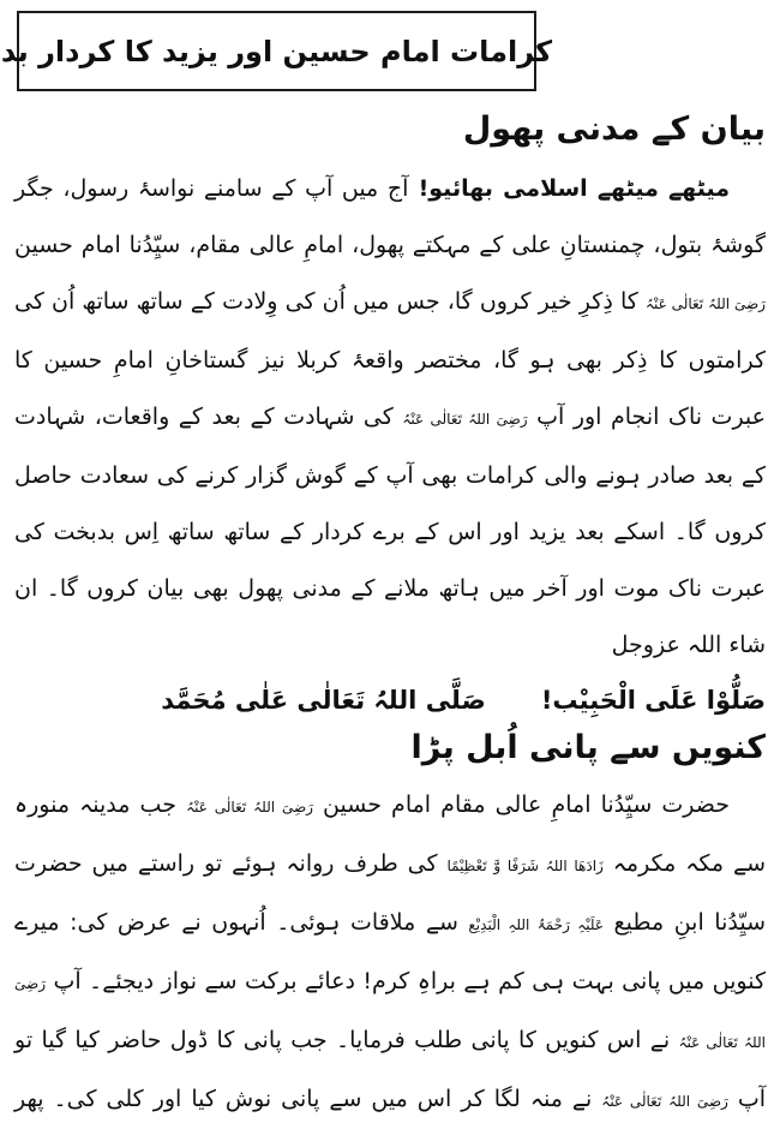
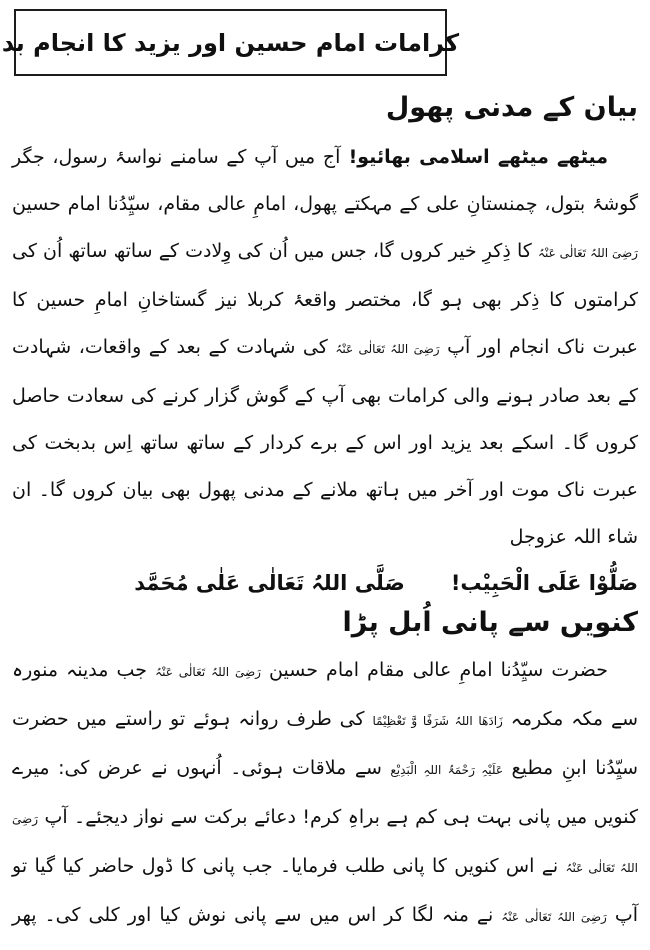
- کرامات امام حسین اور یزید کا کردار بد
+ کرامات امام حسین اور یزید کا انجام بد
  بیان کے مدنی پھول
  میٹھے میٹھے اسلامی بھائیو! آج میں آپ کے سامنے نواسۂ رسول، جگر گوشۂ بتول، چمنستانِ علی کے مہکتے پھول، امامِ عالی مقام، سیِّدُنا امام حسین رَضِیَ اللہُ تَعَالٰی عَنْہُ کا ذِکرِ خیر کروں گا، جس میں اُن کی وِلادت کے ساتھ ساتھ اُن کی کرامتوں کا ذِکر بھی ہو گا، مختصر واقعۂ کربلا نیز گستاخانِ امامِ حسین کا عبرت ناک انجام اور آپ رَضِیَ اللہُ تَعَالٰی عَنْہُ کی شہادت کے بعد کے واقعات، شہادت کے بعد صادر ہونے والی کرامات بھی آپ کے گوش گزار کرنے کی سعادت حاصل کروں گا۔ اسکے بعد یزید اور اس کے برے کردار کے ساتھ ساتھ اِس بدبخت کی عبرت ناک موت اور آخر میں ہاتھ ملانے کے مدنی پھول بھی بیان کروں گا۔ ان شاء اللہ عزوجل
  صَلُّوْا عَلَی الْحَبِیْب!صَلَّی اللہُ تَعَالٰی عَلٰی مُحَمَّد
  کنویں سے پانی اُبل پڑا
  حضرت سیِّدُنا امامِ عالی مقام امام حسین رَضِیَ اللہُ تَعَالٰی عَنْہُ جب مدینہ منورہ سے مکہ مکرمہ زَادَهَا اللہُ شَرَفًا وَّ تَعْظِیْمًا کی طرف روانہ ہوئے تو راستے میں حضرت سیِّدُنا ابنِ مطیع عَلَیْہِ رَحْمَۃُ اللہِ الْبَدِیْع سے ملاقات ہوئی۔ اُنہوں نے عرض کی: میرے کنویں میں پانی بہت ہی کم ہے براہِ کرم! دعائے برکت سے نواز دیجئے۔ آپ رَضِیَ اللہُ تَعَالٰی عَنْہُ نے اس کنویں کا پانی طلب فرمایا۔ جب پانی کا ڈول حاضر کیا گیا تو آپ رَضِیَ اللہُ تَعَالٰی عَنْہُ نے منہ لگا کر اس میں سے پانی نوش کیا اور کلی کی۔ پھر
